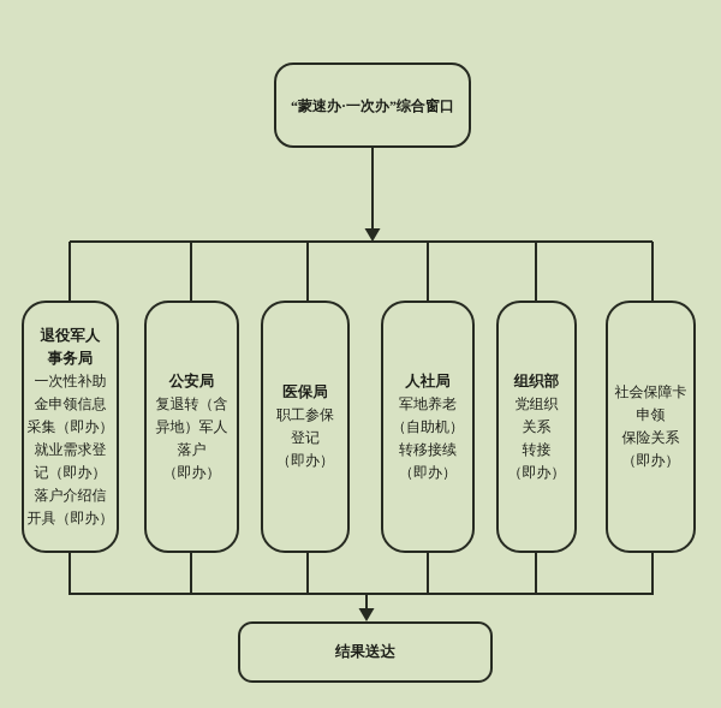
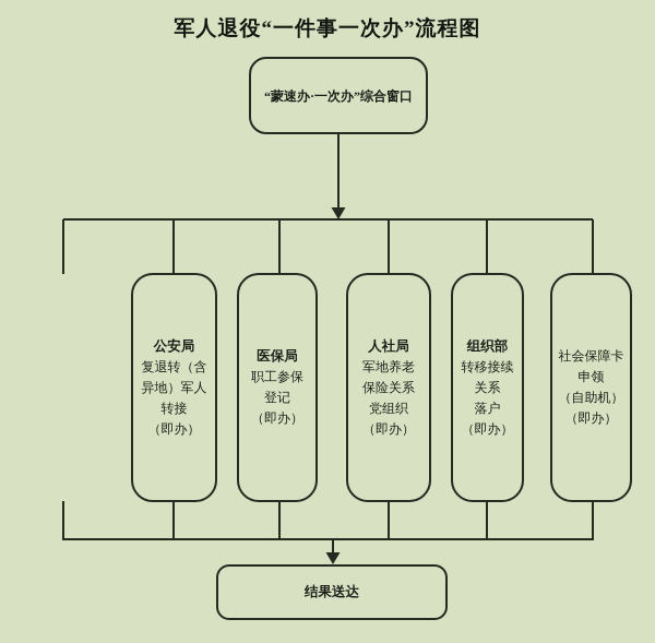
+ 军人退役“一件事一次办”流程图
  “蒙速办·一次办”综合窗口
- 退役军人
- 事务局
- 一次性补助
- 金申领信息
- 采集（即办）
- 就业需求登
- 记（即办）
- 落户介绍信
- 开具（即办）
  公安局
  复退转（含
  异地）军人
- 落户
+ 转接
  （即办）
  医保局
  职工参保
  登记
  （即办）
  人社局
  军地养老
- （自助机）
+ 保险关系
- 转移接续
+ 党组织
  （即办）
  组织部
- 党组织
+ 转移接续
  关系
- 转接
+ 落户
  （即办）
  社会保障卡
  申领
- 保险关系
+ （自助机）
  （即办）
  结果送达
